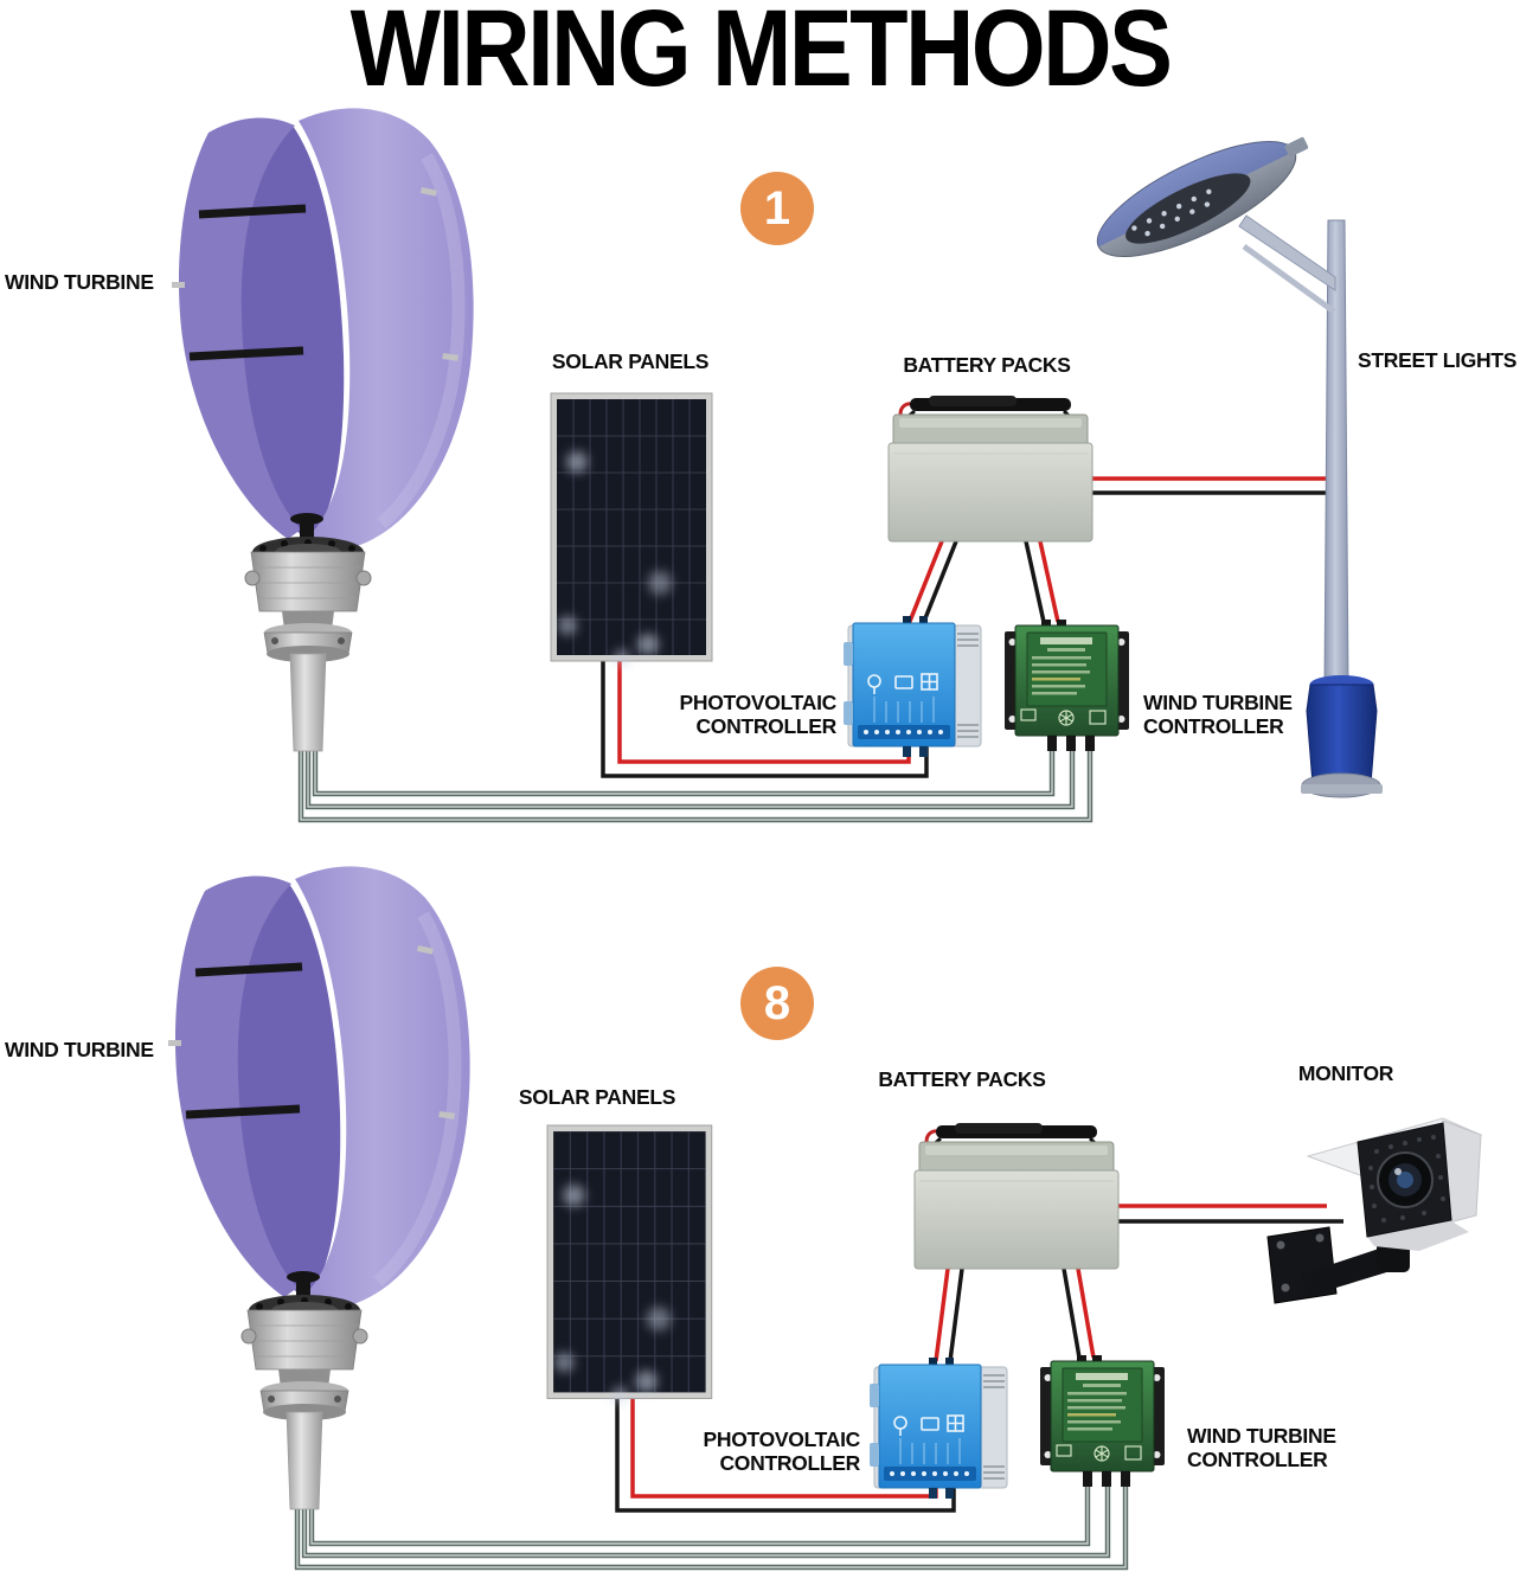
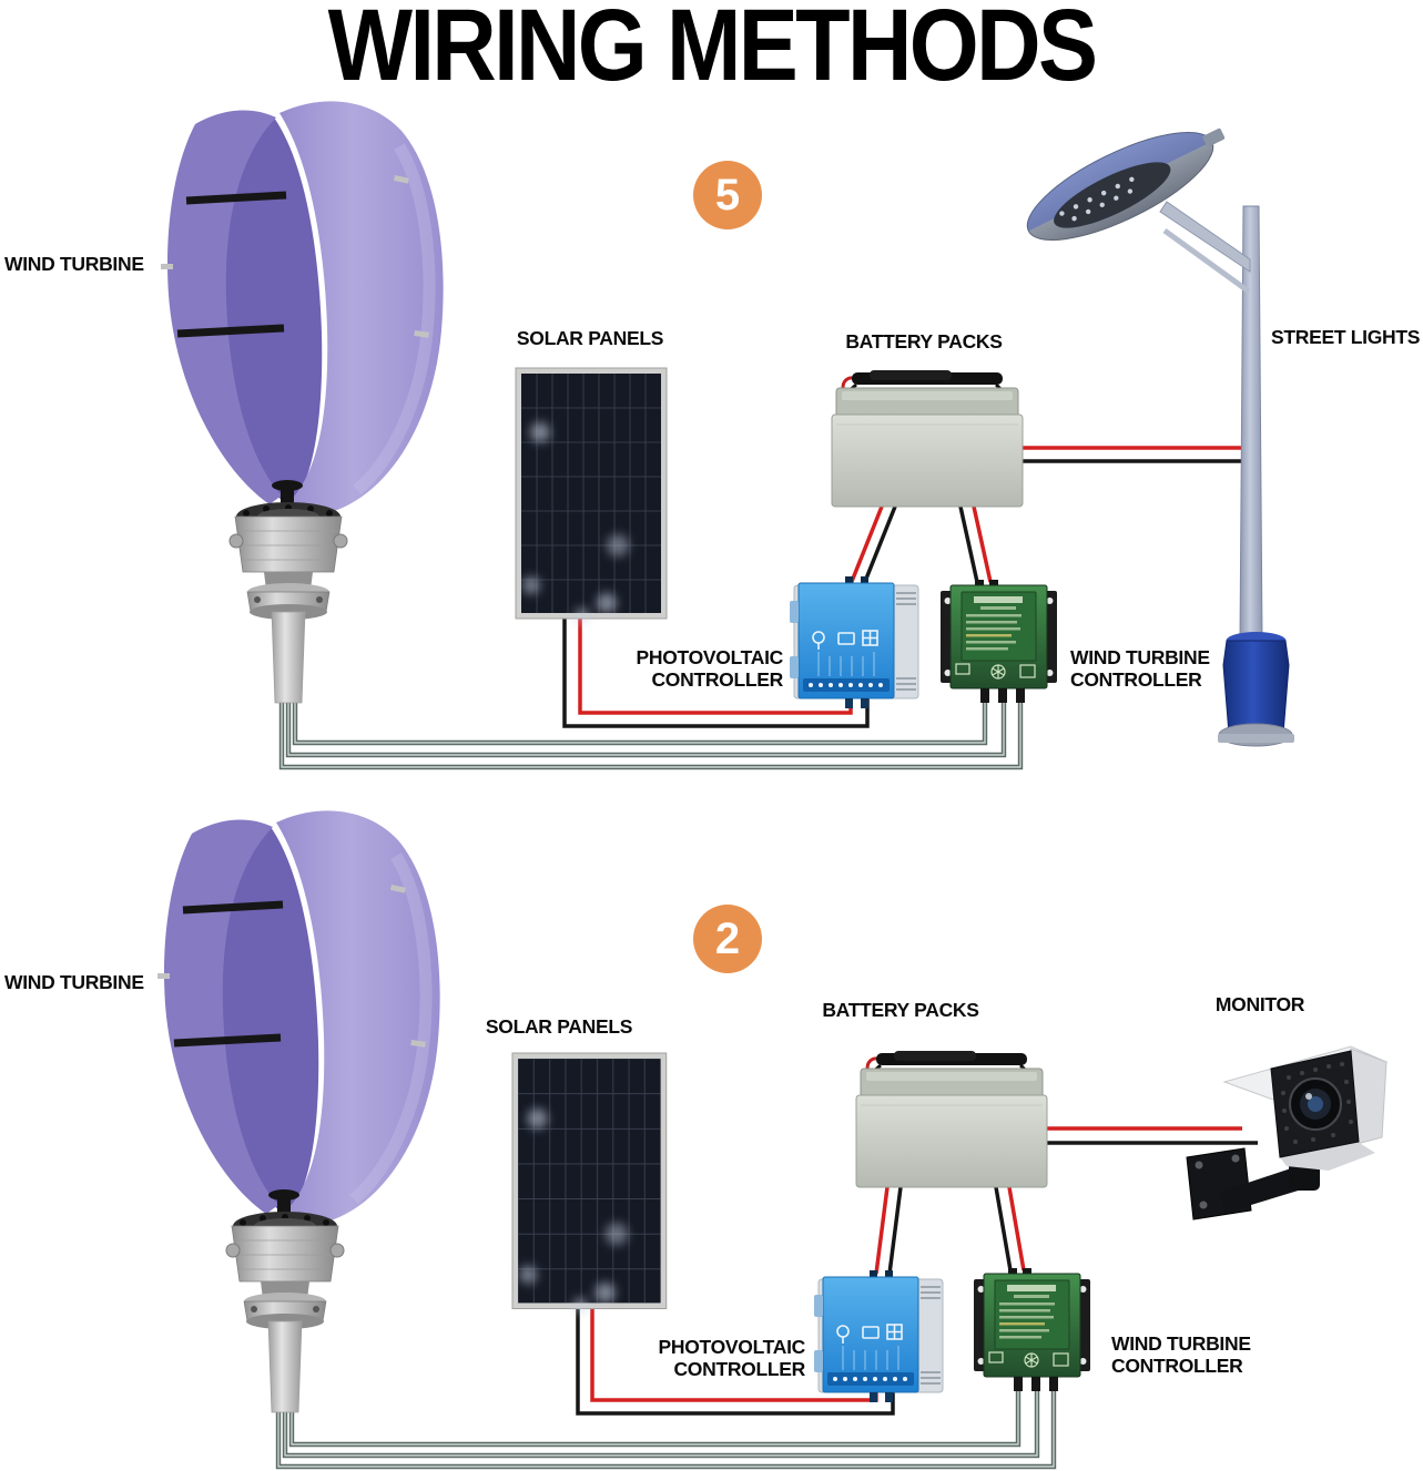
  WIRING METHODS
- 1
+ 5
- 8
+ 2
  WIND TURBINE
  SOLAR PANELS
  BATTERY PACKS
  STREET LIGHTS
  PHOTOVOLTAIC CONTROLLER
  WIND TURBINE CONTROLLER
  WIND TURBINE
  SOLAR PANELS
  BATTERY PACKS
  MONITOR
  PHOTOVOLTAIC CONTROLLER
  WIND TURBINE CONTROLLER
